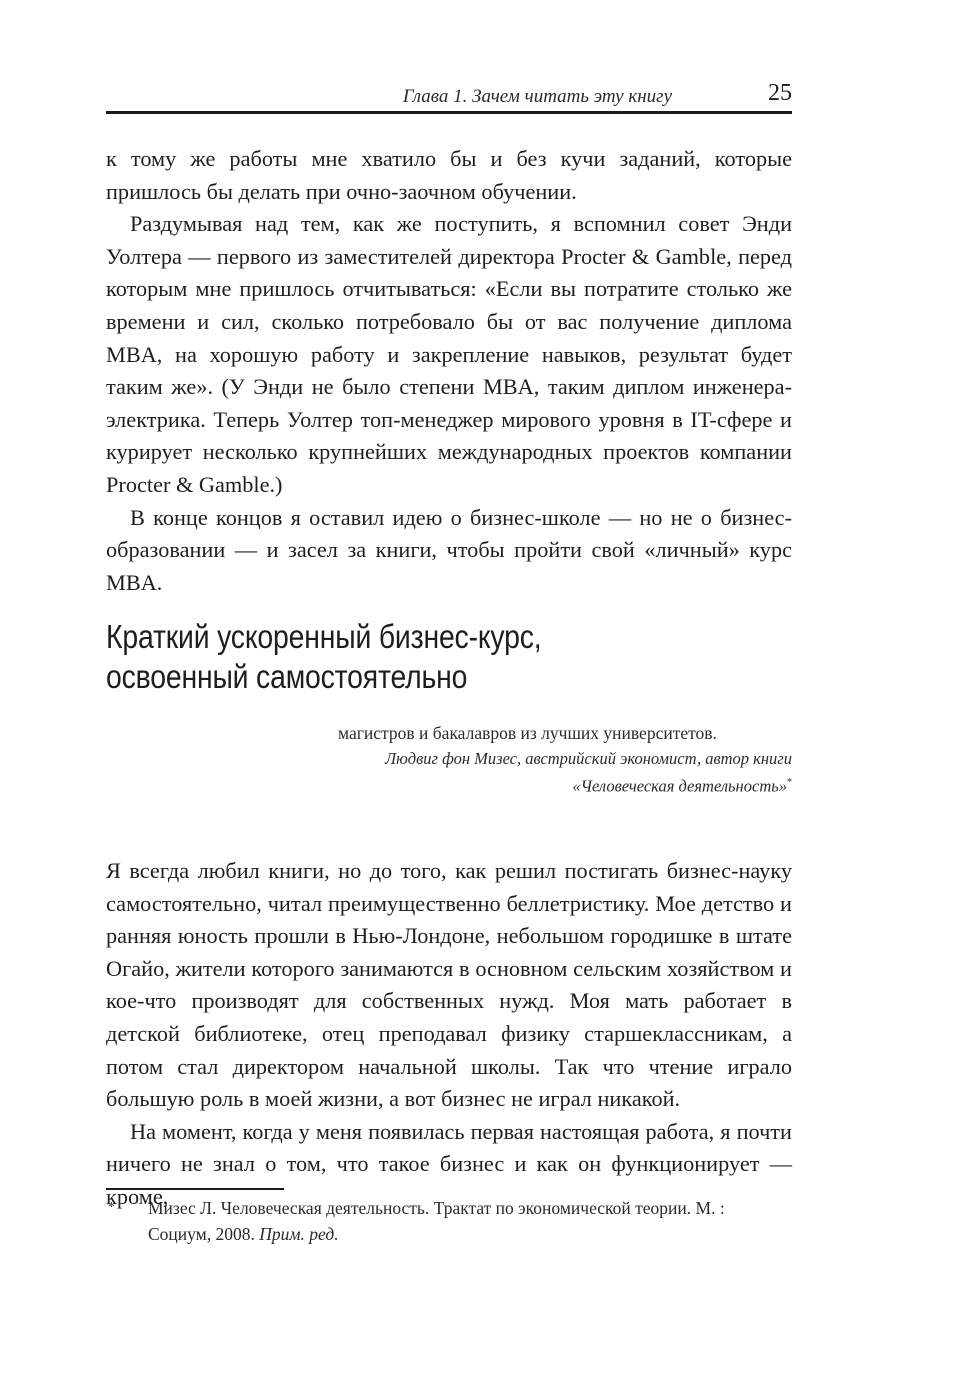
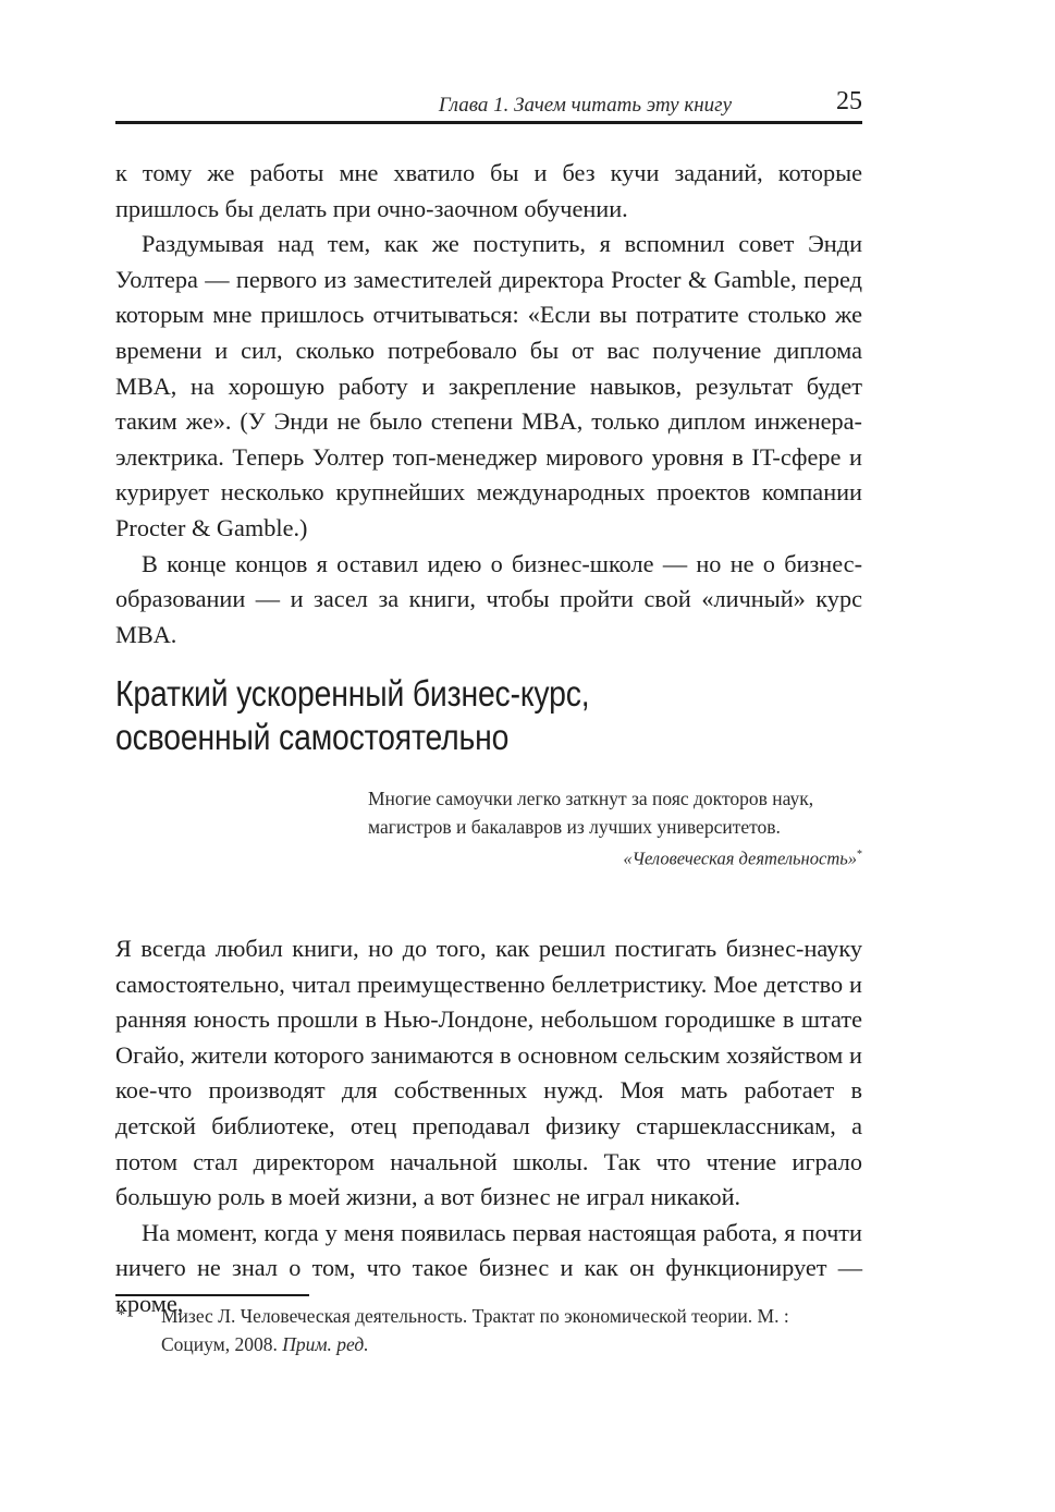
  Глава 1. Зачем читать эту книгу
  25
  к тому же работы мне хватило бы и без кучи заданий, которые пришлось бы делать при очно-заочном обучении.
- Раздумывая над тем, как же поступить, я вспомнил совет Энди Уолтера — первого из заместителей директора Procter & Gamble, перед которым мне пришлось отчитываться: «Если вы потратите столько же времени и сил, сколько потребовало бы от вас получение диплома MBA, на хорошую работу и закрепление навыков, результат будет таким же». (У Энди не было степени MBA, таким диплом инженера-электрика. Теперь Уолтер топ-менеджер мирового уровня в IT-сфере и курирует несколько крупнейших международных проектов компании Procter & Gamble.)
+ Раздумывая над тем, как же поступить, я вспомнил совет Энди Уолтера — первого из заместителей директора Procter & Gamble, перед которым мне пришлось отчитываться: «Если вы потратите столько же времени и сил, сколько потребовало бы от вас получение диплома MBA, на хорошую работу и закрепление навыков, результат будет таким же». (У Энди не было степени MBA, только диплом инженера-электрика. Теперь Уолтер топ-менеджер мирового уровня в IT-сфере и курирует несколько крупнейших международных проектов компании Procter & Gamble.)
  В конце концов я оставил идею о бизнес-школе — но не о бизнес-образовании — и засел за книги, чтобы пройти свой «личный» курс MBA.
  Краткий ускоренный бизнес-курс,
  освоенный самостоятельно
+ Многие самоучки легко заткнут за пояс докторов наук,
  магистров и бакалавров из лучших университетов.
- Людвиг фон Мизес, австрийский экономист, автор книги
  «Человеческая деятельность»*
  Я всегда любил книги, но до того, как решил постигать бизнес-науку самостоятельно, читал преимущественно беллетристику. Мое детство и ранняя юность прошли в Нью-Лондоне, небольшом городишке в штате Огайо, жители которого занимаются в основном сельским хозяйством и кое-что производят для собственных нужд. Моя мать работает в детской библиотеке, отец преподавал физику старшеклассникам, а потом стал директором начальной школы. Так что чтение играло большую роль в моей жизни, а вот бизнес не играл никакой.
  На момент, когда у меня появилась первая настоящая работа, я почти ничего не знал о том, что такое бизнес и как он функционирует — кроме,
  *
  Мизес Л. Человеческая деятельность. Трактат по экономической теории. М. : Социум, 2008. Прим. ред.
